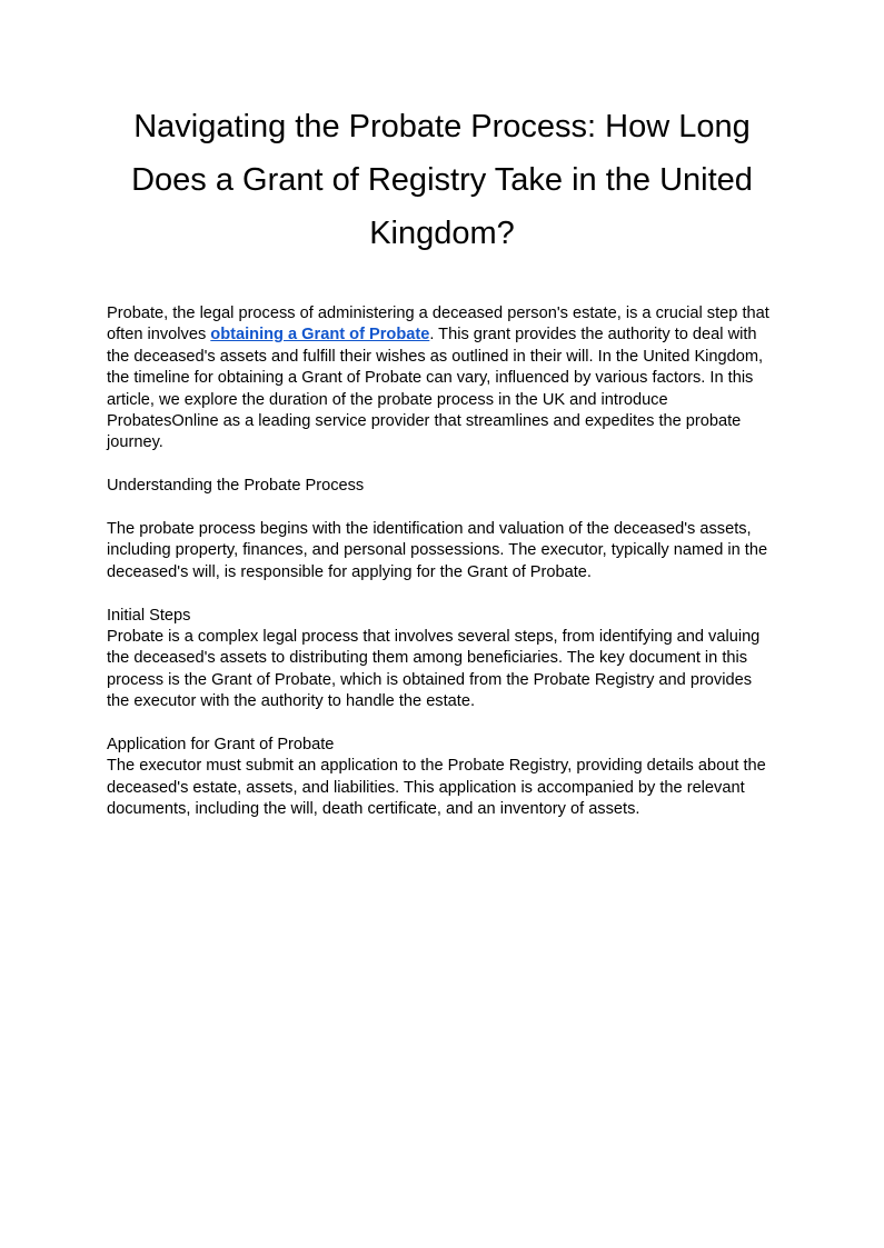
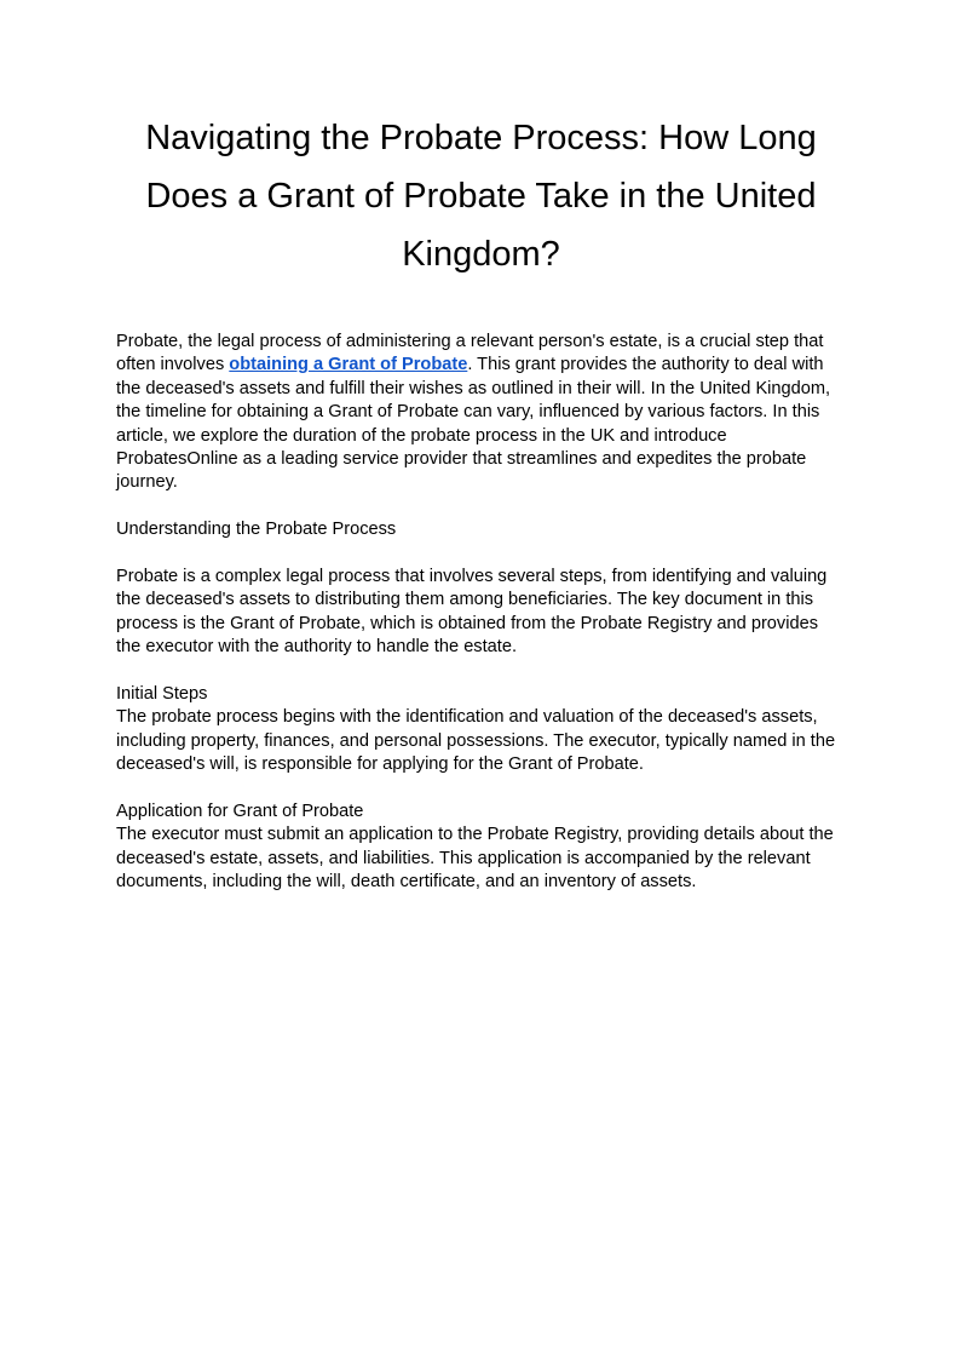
- Navigating the Probate Process: How Long Does a Grant of Registry Take in the United Kingdom?
+ Navigating the Probate Process: How Long Does a Grant of Probate Take in the United Kingdom?
- Probate, the legal process of administering a deceased person's estate, is a crucial step that often involves obtaining a Grant of Probate. This grant provides the authority to deal with the deceased's assets and fulfill their wishes as outlined in their will. In the United Kingdom, the timeline for obtaining a Grant of Probate can vary, influenced by various factors. In this article, we explore the duration of the probate process in the UK and introduce ProbatesOnline as a leading service provider that streamlines and expedites the probate journey.
+ Probate, the legal process of administering a relevant person's estate, is a crucial step that often involves obtaining a Grant of Probate. This grant provides the authority to deal with the deceased's assets and fulfill their wishes as outlined in their will. In the United Kingdom, the timeline for obtaining a Grant of Probate can vary, influenced by various factors. In this article, we explore the duration of the probate process in the UK and introduce ProbatesOnline as a leading service provider that streamlines and expedites the probate journey.
  Understanding the Probate Process
- The probate process begins with the identification and valuation of the deceased's assets, including property, finances, and personal possessions. The executor, typically named in the deceased's will, is responsible for applying for the Grant of Probate.
+ Probate is a complex legal process that involves several steps, from identifying and valuing the deceased's assets to distributing them among beneficiaries. The key document in this process is the Grant of Probate, which is obtained from the Probate Registry and provides the executor with the authority to handle the estate.
  Initial Steps
- Probate is a complex legal process that involves several steps, from identifying and valuing the deceased's assets to distributing them among beneficiaries. The key document in this process is the Grant of Probate, which is obtained from the Probate Registry and provides the executor with the authority to handle the estate.
+ The probate process begins with the identification and valuation of the deceased's assets, including property, finances, and personal possessions. The executor, typically named in the deceased's will, is responsible for applying for the Grant of Probate.
  Application for Grant of Probate
  The executor must submit an application to the Probate Registry, providing details about the deceased's estate, assets, and liabilities. This application is accompanied by the relevant documents, including the will, death certificate, and an inventory of assets.
